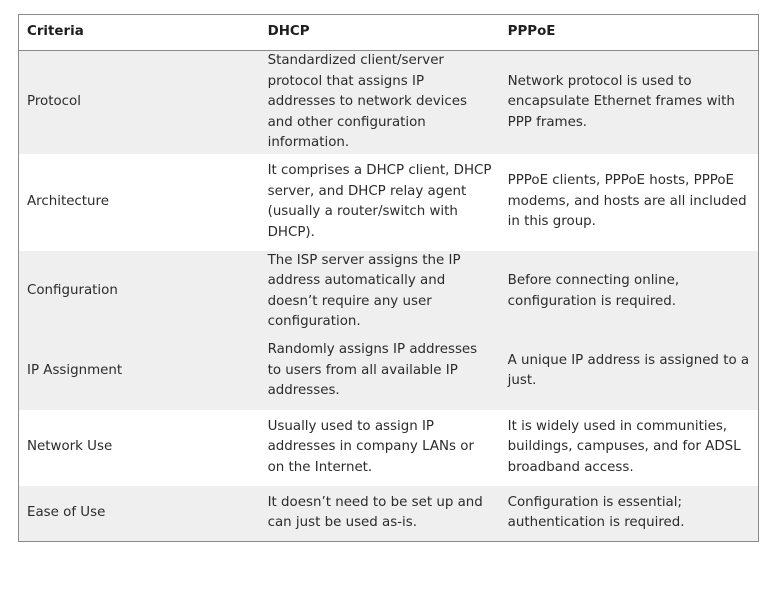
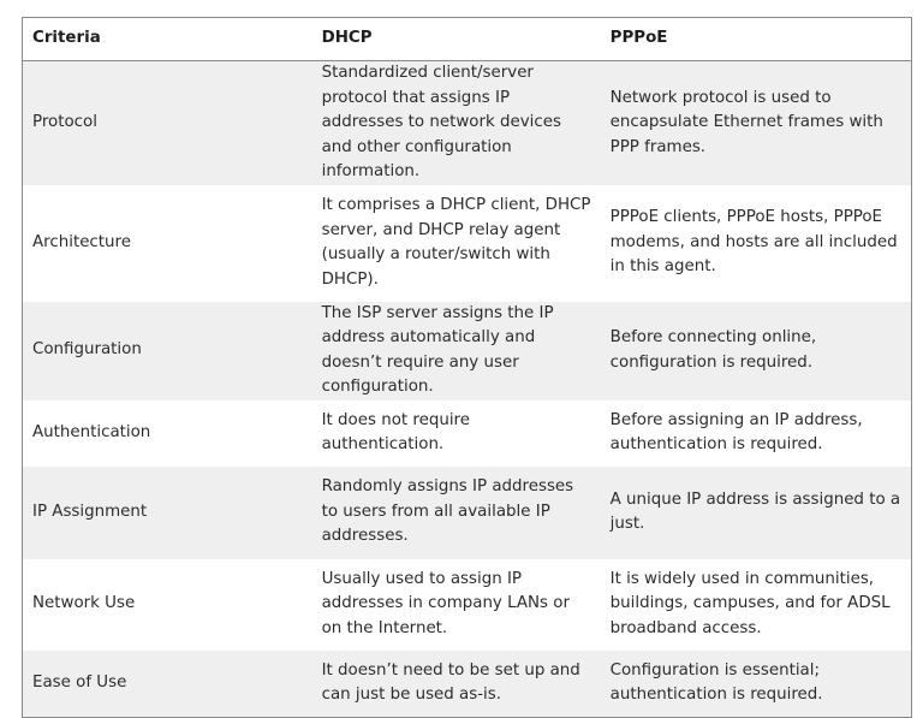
  Criteria	DHCP	PPPoE
  Protocol	Standardized client/server protocol that assigns IP addresses to network devices and other configuration information.	Network protocol is used to encapsulate Ethernet frames with PPP frames.
- Architecture	It comprises a DHCP client, DHCP server, and DHCP relay agent (usually a router/switch with DHCP).	PPPoE clients, PPPoE hosts, PPPoE modems, and hosts are all included in this group.
+ Architecture	It comprises a DHCP client, DHCP server, and DHCP relay agent (usually a router/switch with DHCP).	PPPoE clients, PPPoE hosts, PPPoE modems, and hosts are all included in this agent.
  Configuration	The ISP server assigns the IP address automatically and doesn’t require any user configuration.	Before connecting online, configuration is required.
+ Authentication	It does not require authentication.	Before assigning an IP address, authentication is required.
  IP Assignment	Randomly assigns IP addresses to users from all available IP addresses.	A unique IP address is assigned to a just.
  Network Use	Usually used to assign IP addresses in company LANs or on the Internet.	It is widely used in communities, buildings, campuses, and for ADSL broadband access.
  Ease of Use	It doesn’t need to be set up and can just be used as-is.	Configuration is essential; authentication is required.
